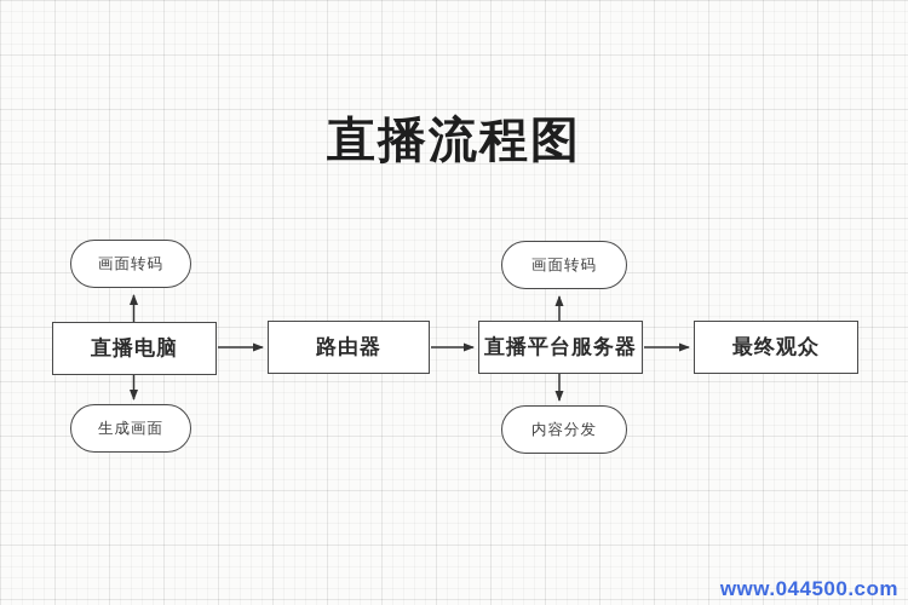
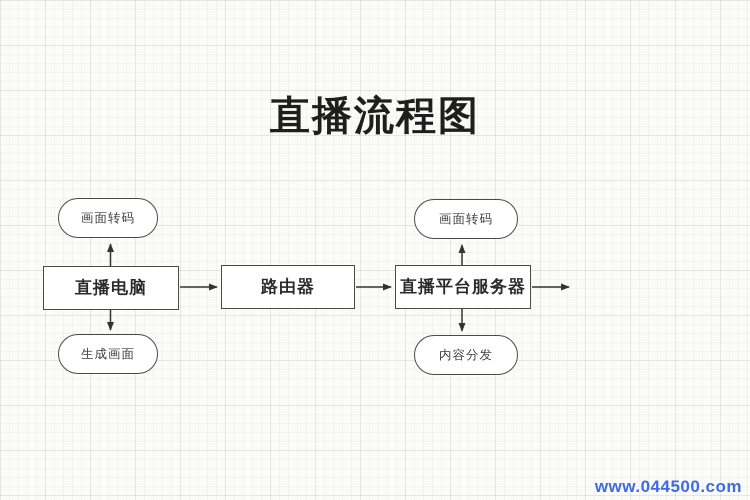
  直播流程图
  画面转码
  直播电脑
  生成画面
  路由器
  画面转码
  直播平台服务器
  内容分发
- 最终观众
  www.044500.com
